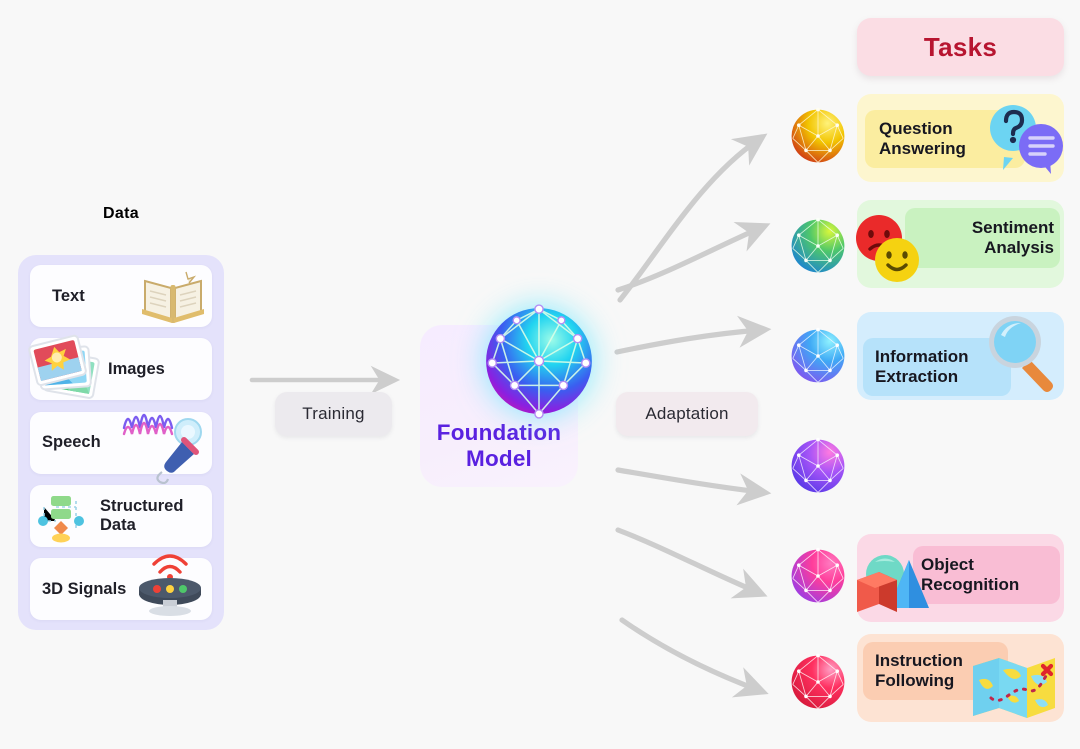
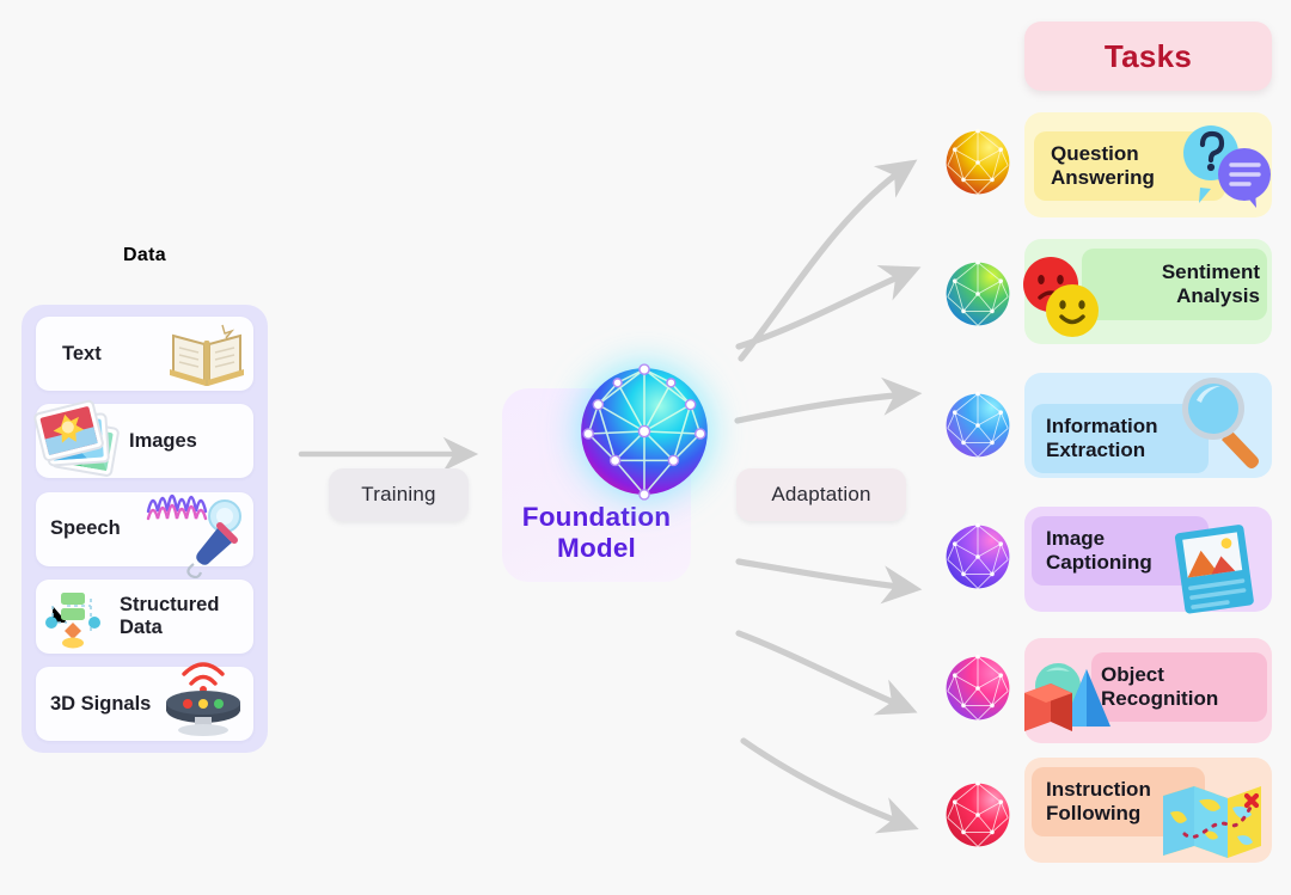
  Data
  Text
  Images
  Speech
  Structured
  Data
  3D Signals
  Foundation
  Model
  Training
  Adaptation
  Tasks
  Question
  Answering
  Sentiment
  Analysis
  Information
  Extraction
+ Image
+ Captioning
  Object
  Recognition
  Instruction
  Following
